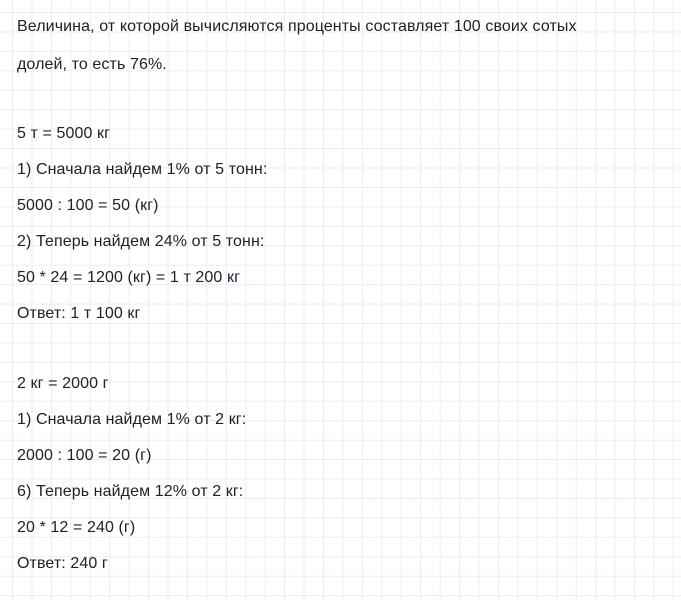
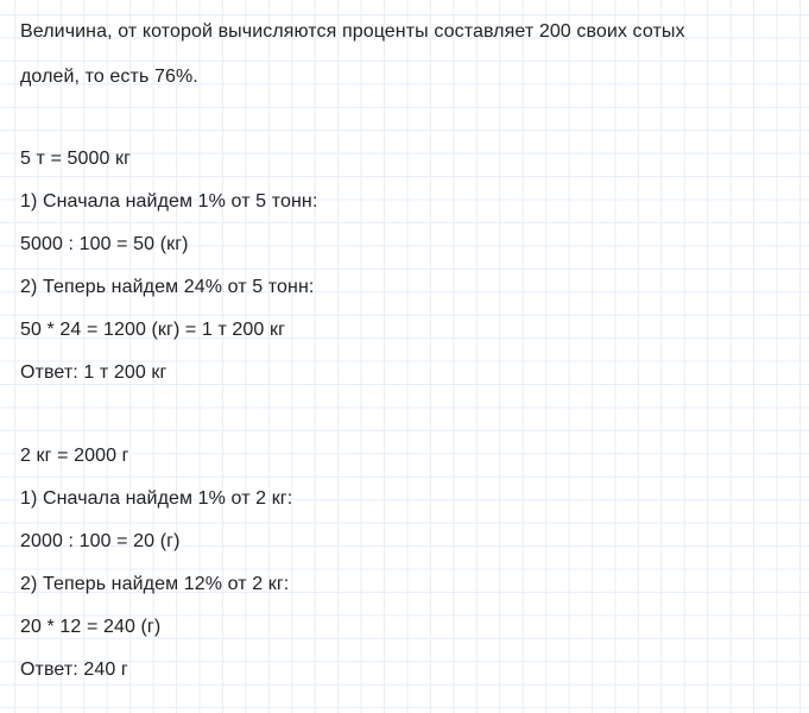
- Величина, от которой вычисляются проценты составляет 100 своих сотых
+ Величина, от которой вычисляются проценты составляет 200 своих сотых
  долей, то есть 76%.
  5 т = 5000 кг
  1) Сначала найдем 1% от 5 тонн:
  5000 : 100 = 50 (кг)
  2) Теперь найдем 24% от 5 тонн:
  50 * 24 = 1200 (кг) = 1 т 200 кг
- Ответ: 1 т 100 кг
+ Ответ: 1 т 200 кг
  2 кг = 2000 г
  1) Сначала найдем 1% от 2 кг:
  2000 : 100 = 20 (г)
- 6) Теперь найдем 12% от 2 кг:
+ 2) Теперь найдем 12% от 2 кг:
  20 * 12 = 240 (г)
  Ответ: 240 г
